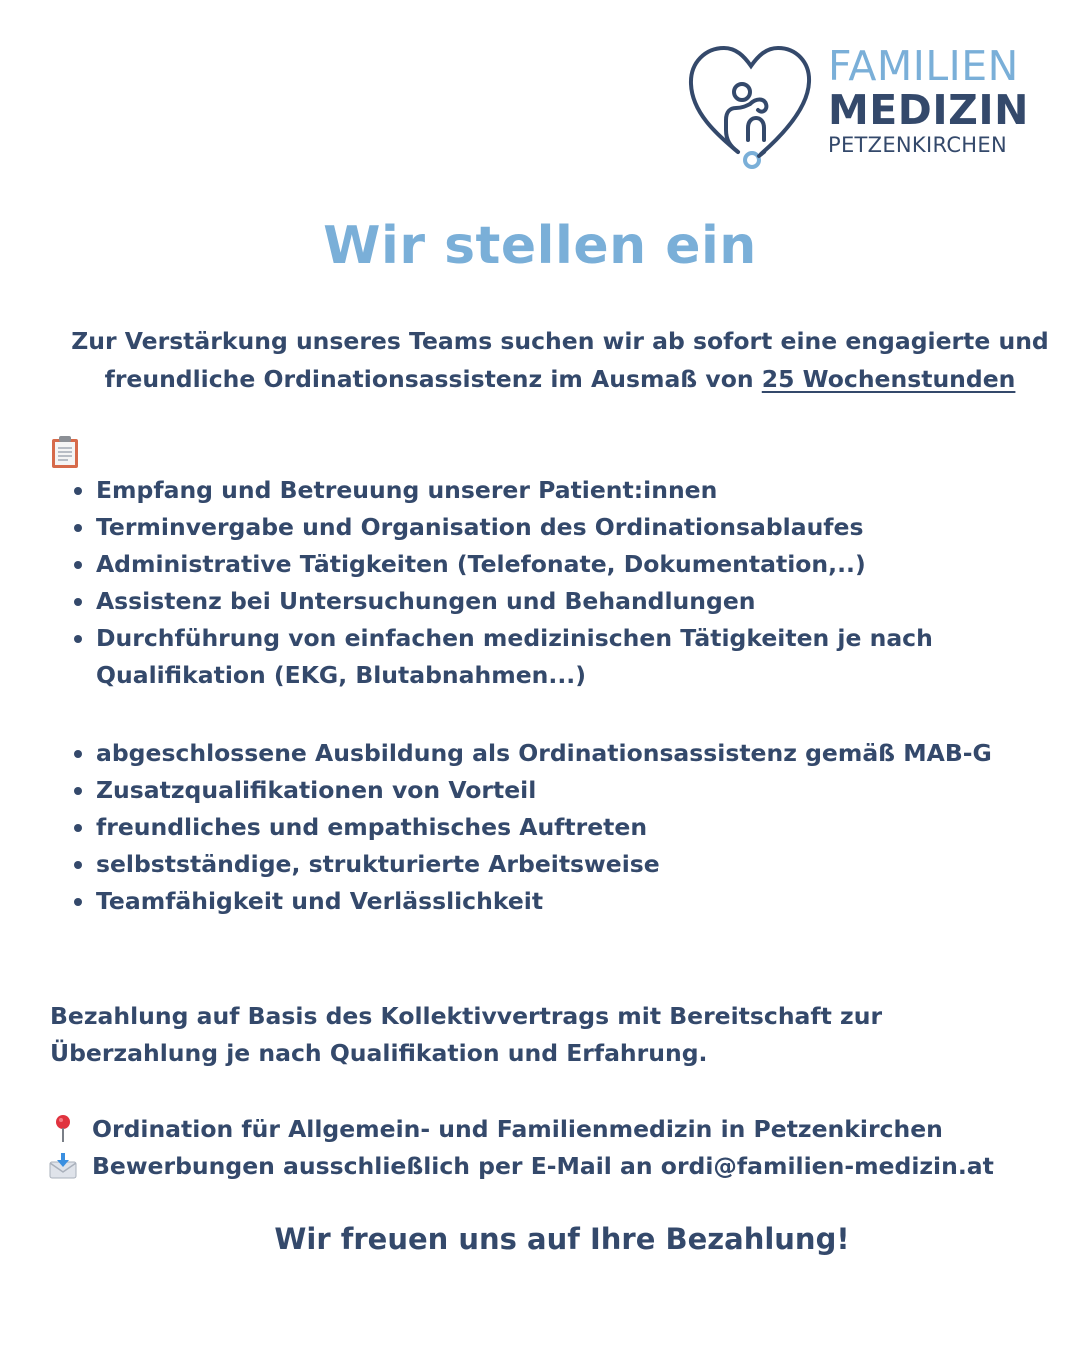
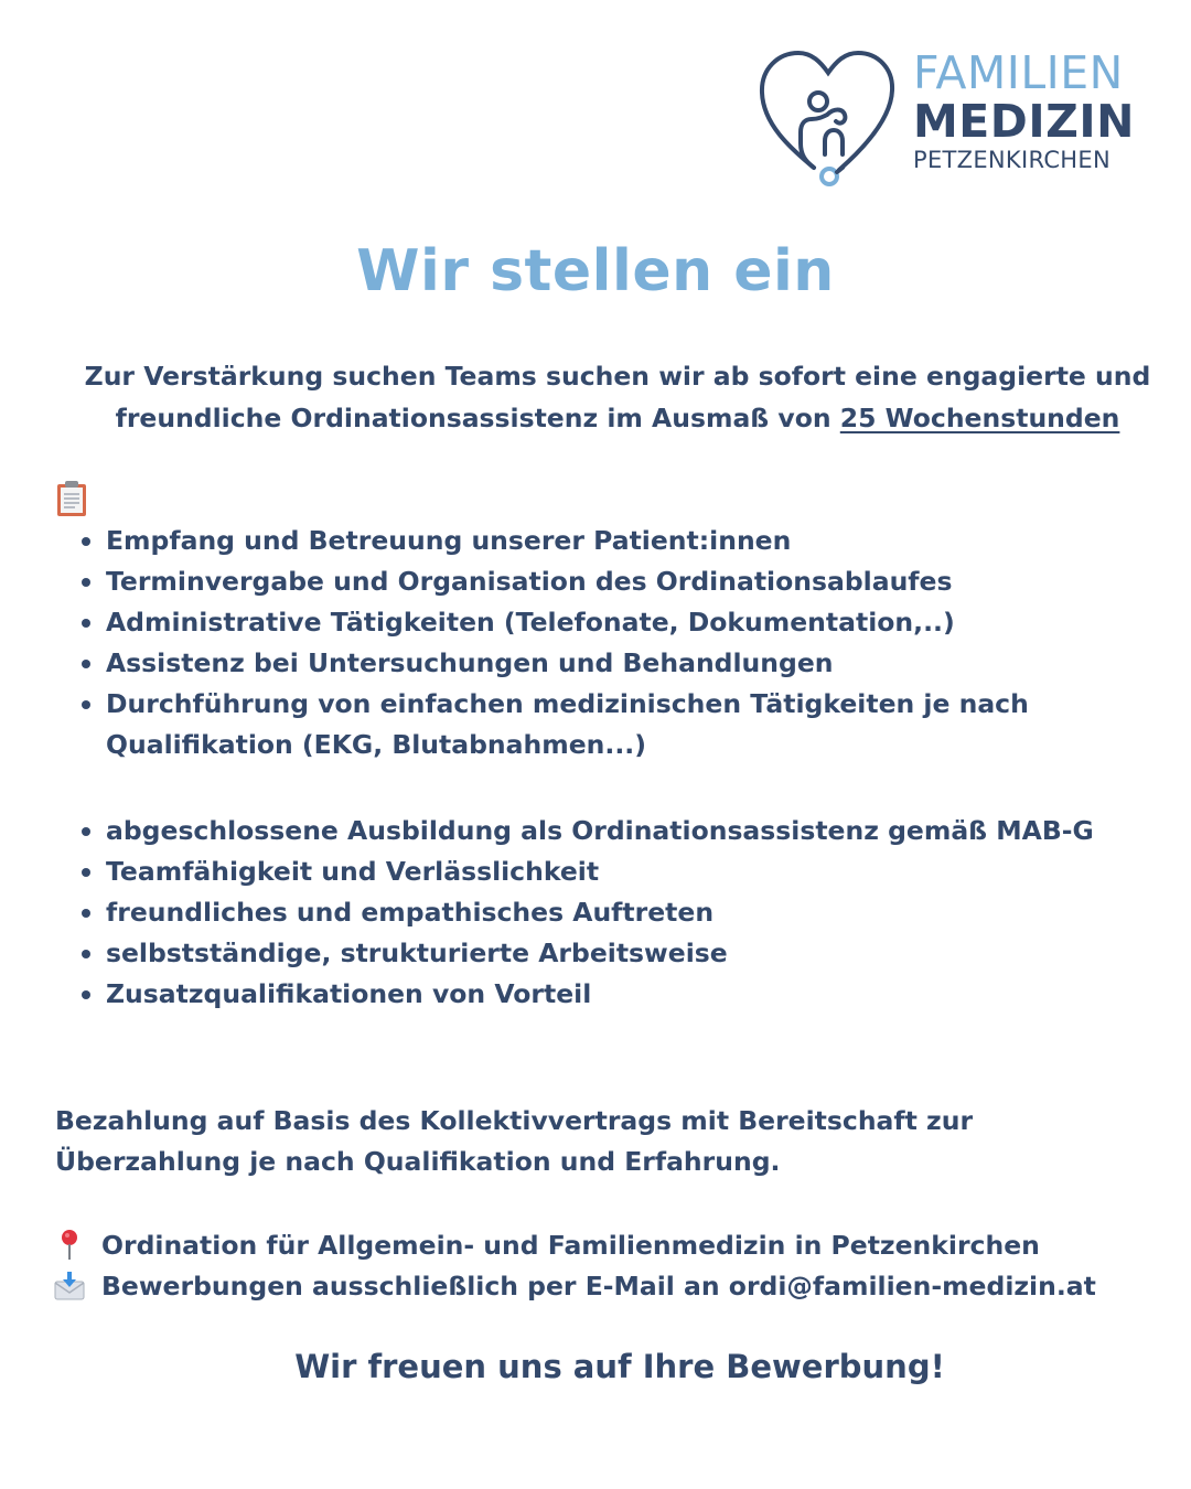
  FAMILIEN
  MEDIZIN
  PETZENKIRCHEN
  Wir stellen ein
- Zur Verstärkung unseres Teams suchen wir ab sofort eine engagierte und freundliche Ordinationsassistenz im Ausmaß von 25 Wochenstunden
+ Zur Verstärkung suchen Teams suchen wir ab sofort eine engagierte und freundliche Ordinationsassistenz im Ausmaß von 25 Wochenstunden
  Empfang und Betreuung unserer Patient:innen
  Terminvergabe und Organisation des Ordinationsablaufes
  Administrative Tätigkeiten (Telefonate, Dokumentation,..)
  Assistenz bei Untersuchungen und Behandlungen
  Durchführung von einfachen medizinischen Tätigkeiten je nach Qualifikation (EKG, Blutabnahmen...)
  abgeschlossene Ausbildung als Ordinationsassistenz gemäß MAB-G
- Zusatzqualifikationen von Vorteil
+ Teamfähigkeit und Verlässlichkeit
  freundliches und empathisches Auftreten
  selbstständige, strukturierte Arbeitsweise
- Teamfähigkeit und Verlässlichkeit
+ Zusatzqualifikationen von Vorteil
  Bezahlung auf Basis des Kollektivvertrags mit Bereitschaft zur Überzahlung je nach Qualifikation und Erfahrung.
  Ordination für Allgemein- und Familienmedizin in Petzenkirchen
  Bewerbungen ausschließlich per E-Mail an ordi@familien-medizin.at
- Wir freuen uns auf Ihre Bezahlung!
+ Wir freuen uns auf Ihre Bewerbung!
